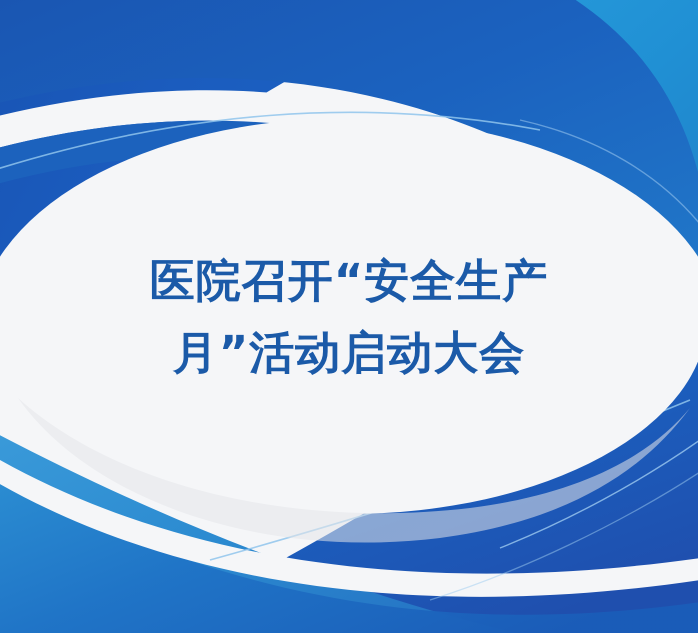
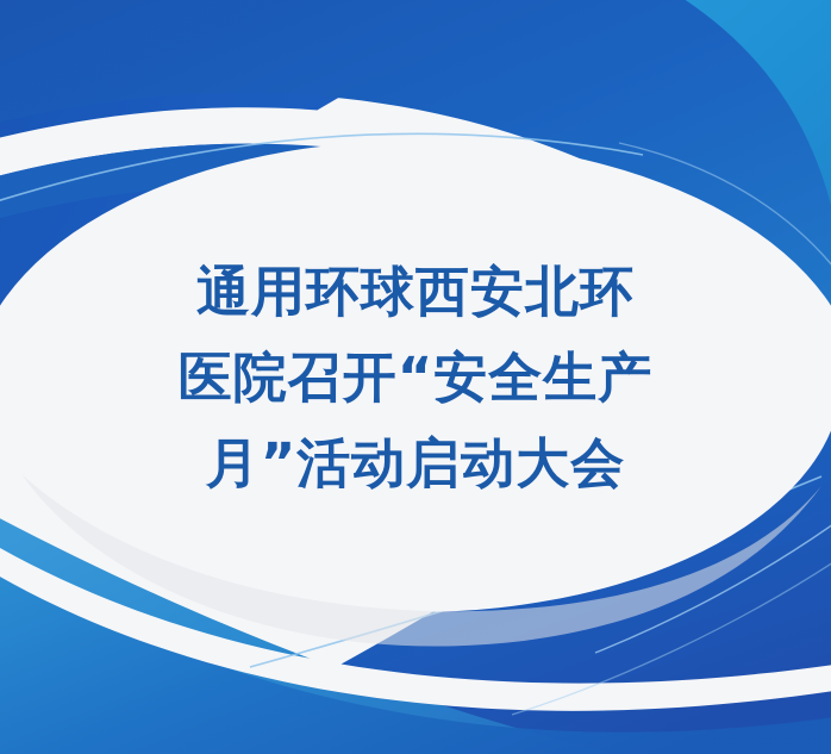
+ 通用环球西安北环
  医院召开“安全生产
  月”活动启动大会
